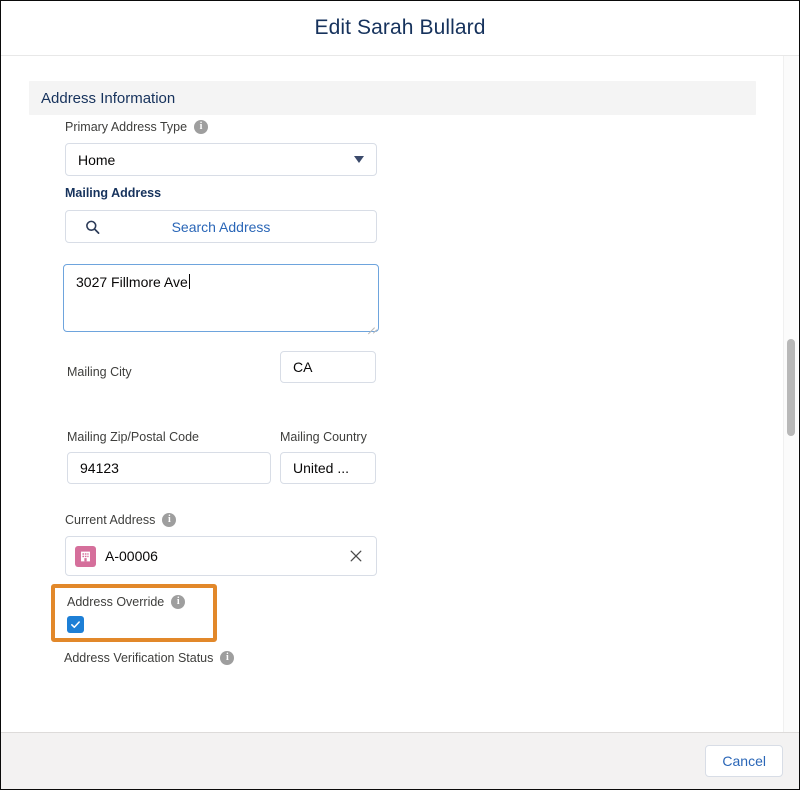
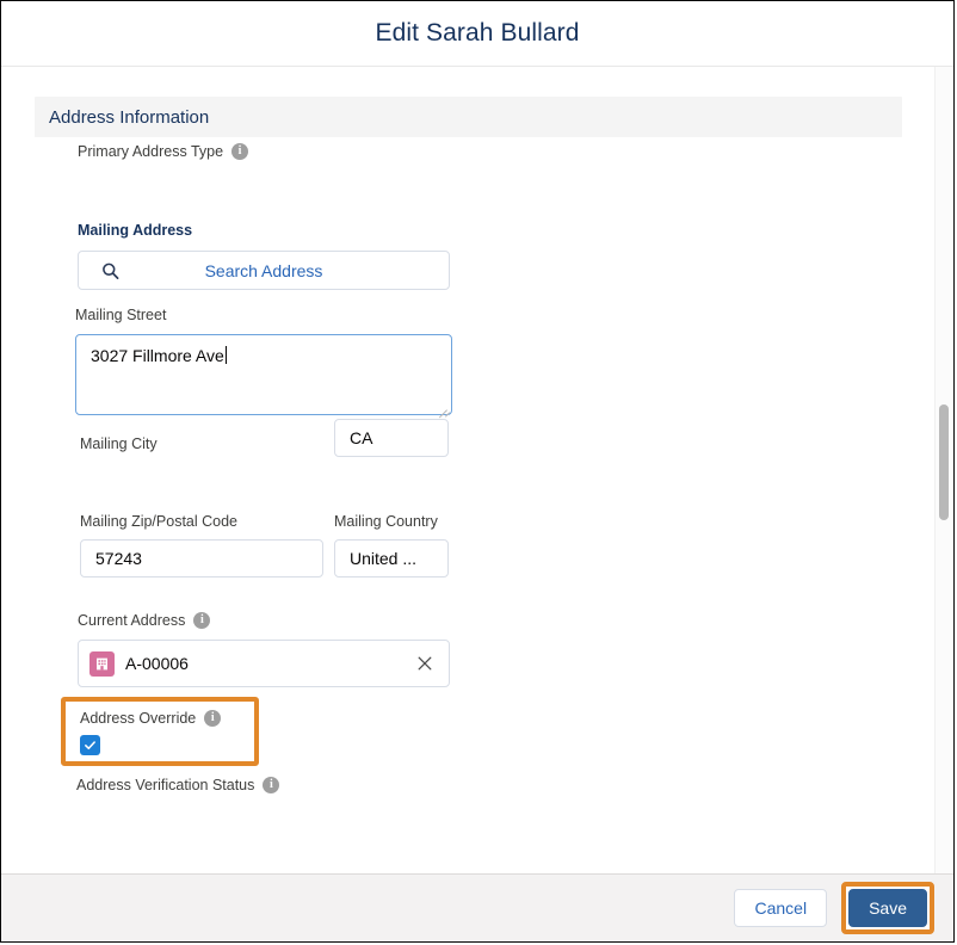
  Edit Sarah Bullard
  Address Information
  Primary Address Type
  i
- Home
  Mailing Address
  Search Address
+ Mailing Street
  3027 Fillmore Ave
  Mailing City
  CA
  Mailing Zip/Postal Code
- 94123
+ 57243
  Mailing Country
  United ...
  Current Address
  i
  A-00006
  Address Override
  i
  Address Verification Status
  i
  Cancel
+ Save
